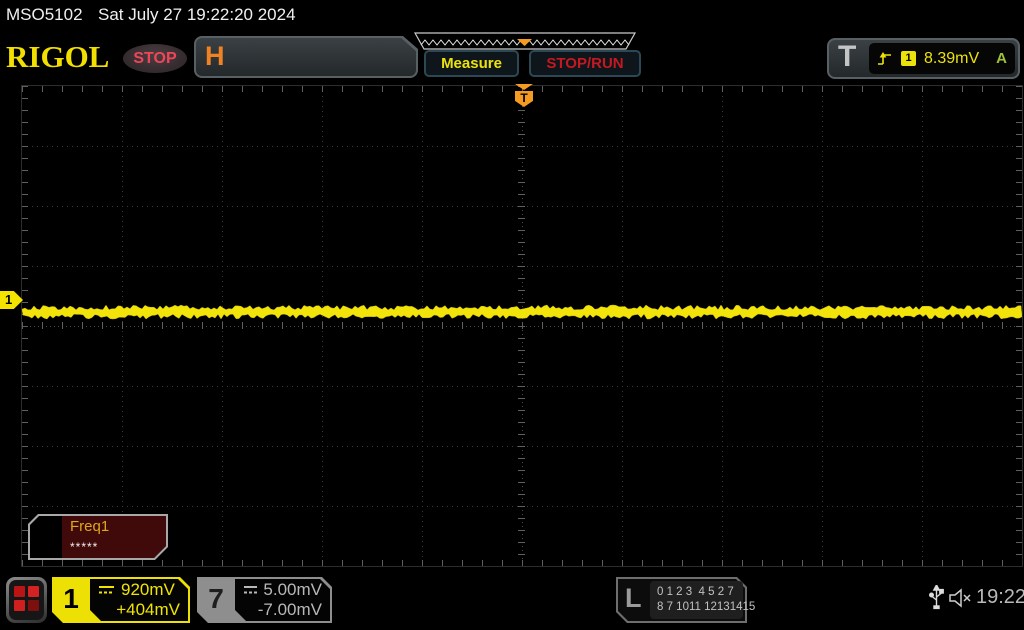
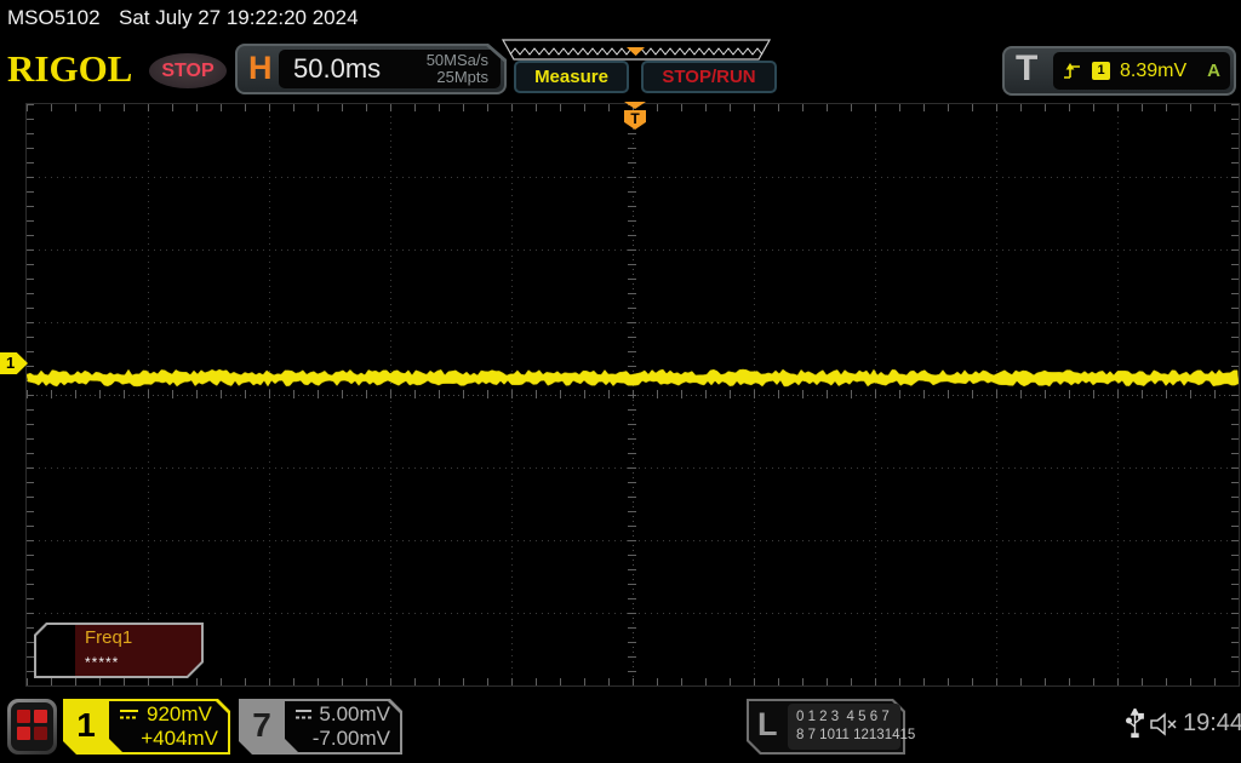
  MSO5102
  Sat July 27 19:22:20 2024
  RIGOL
  STOP
  H
+ 50.0ms
+ 50MSa/s
+ 25Mpts
  Measure
  STOP/RUN
  T
  1
  8.39mV
  A
  1
  T
  Freq1
  *****
  1
  920mV
  +404mV
  7
  5.00mV
  -7.00mV
  L
- 0 1 2 3 4 5 2 7
+ 0 1 2 3 4 5 6 7
  8 7 1011 12131415
- 19:22
+ 19:44
